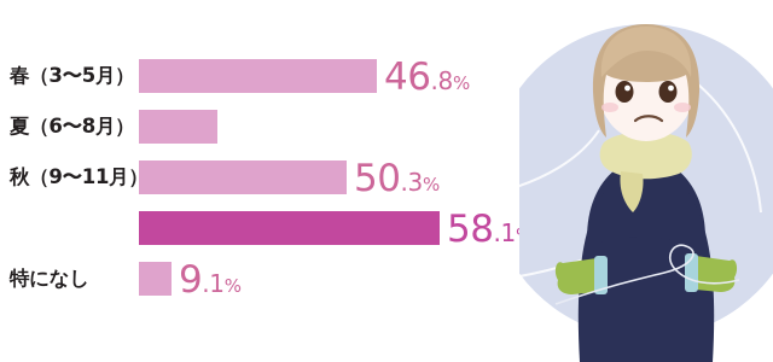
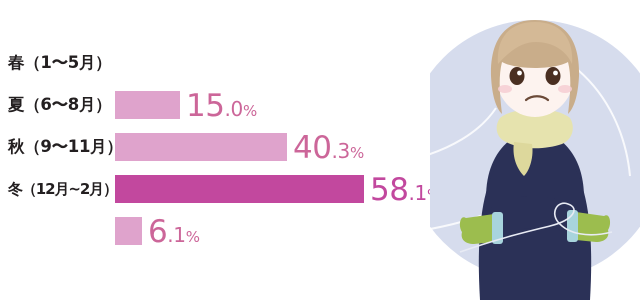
- 春（3〜5月）
+ 春（1〜5月）
- 46.8%
  夏（6〜8月）
+ 15.0%
  秋（9〜11月
- 50.3%
+ 40.3%
+ 冬（12月~2月）
  58.1
- 特になし
- 9.1%
+ 6.1%
